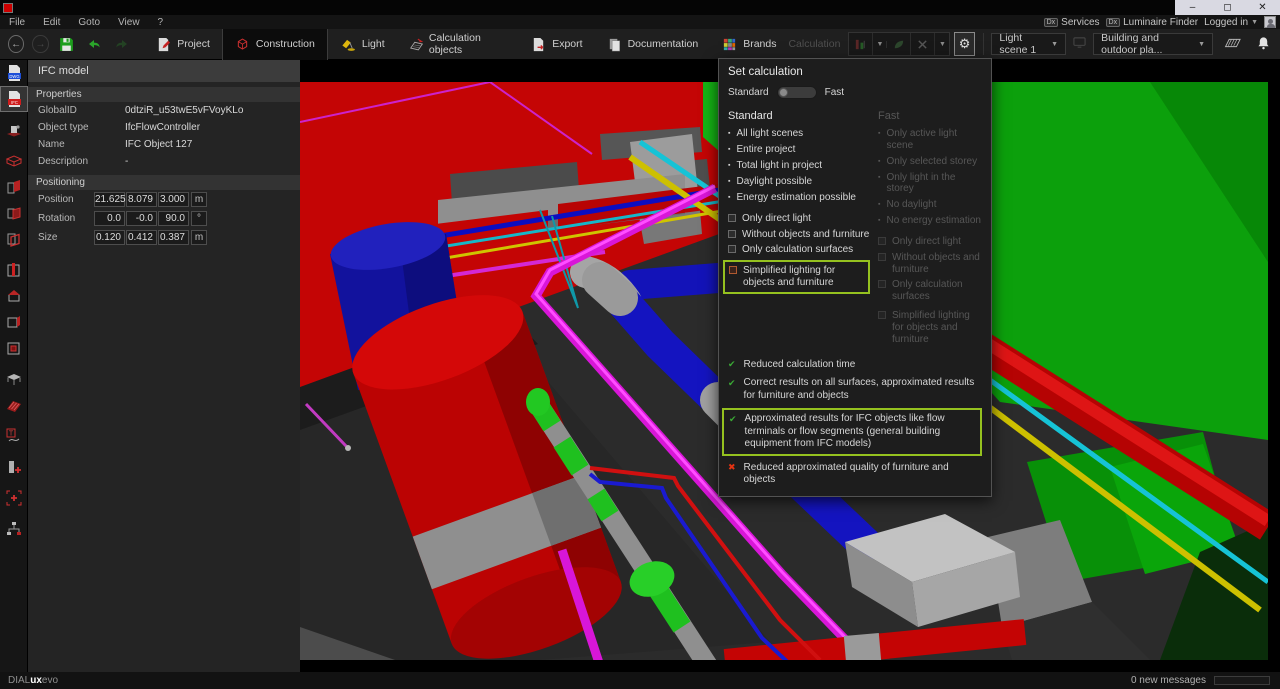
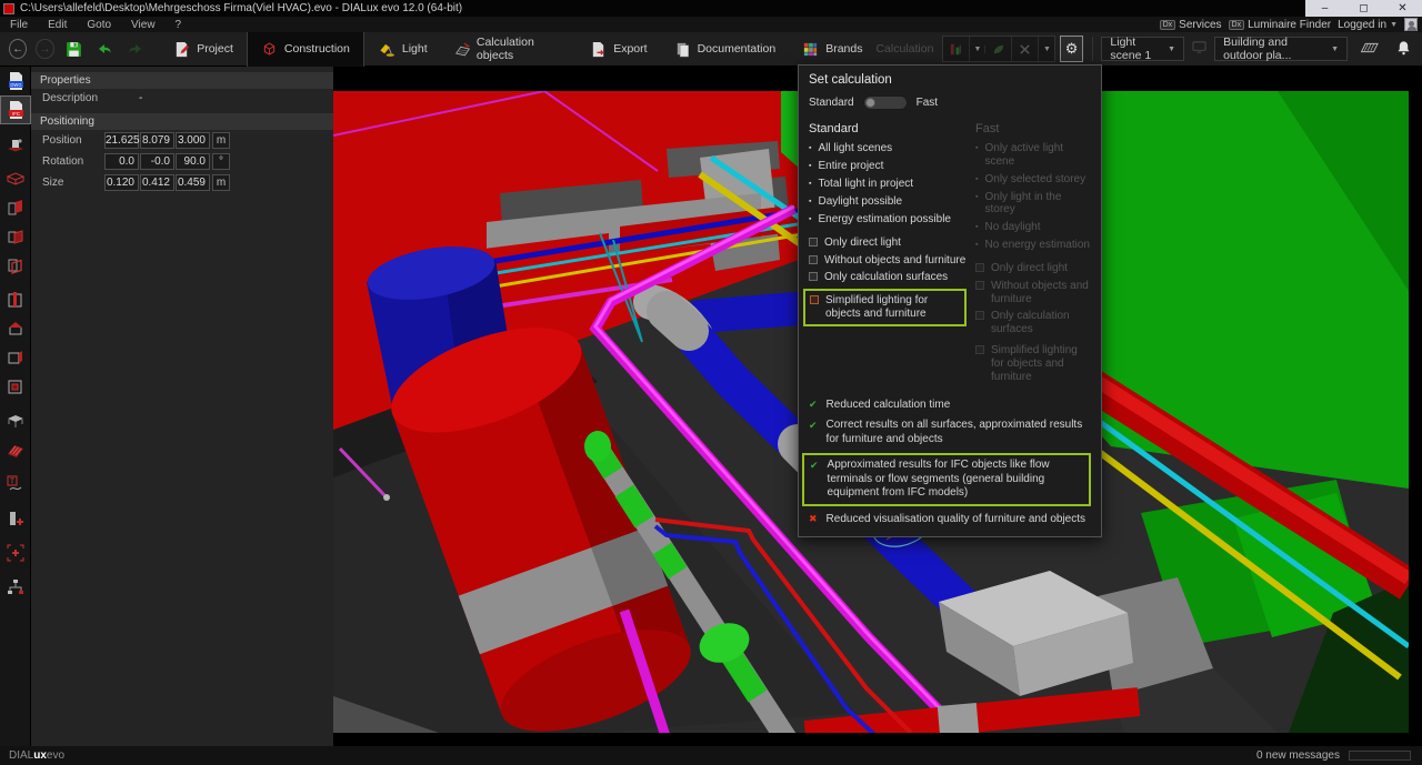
+ C:\Users\allefeld\Desktop\Mehrgeschoss Firma(Viel HVAC).evo - DIALux evo 12.0 (64-bit)
  –
  ◻
  ✕
  File
  Edit
  Goto
  View
  ?
  Services
  Luminaire Finder
  Logged in
  ←
  →
  Project
  Construction
  Light
  Calculation objects
  Export
  Documentation
  Brands
  Calculation
  ⚙
  Light scene 1
  Building and outdoor pla...
- IFC model
  Properties
- GlobalID
- 0dtziR_u53twE5vFVoyKLo
- Object type
- IfcFlowController
- Name
- IFC Object 127
  Description
  -
  Positioning
  Position
  21.625
  8.079
  3.000
  m
  Rotation
  0.0
  -0.0
  90.0
  °
  Size
  0.120
  0.412
- 0.387
+ 0.459
  m
  Set calculation
  Standard
  Fast
  Standard
  All light scenes
  Entire project
  Total light in project
  Daylight possible
  Energy estimation possible
  Only direct light
  Without objects and furniture
  Only calculation surfaces
  Simplified lighting for objects and furniture
  Fast
  Only active light scene
  Only selected storey
  Only light in the storey
  No daylight
  No energy estimation
  Only direct light
  Without objects and furniture
  Only calculation surfaces
  Simplified lighting for objects and furniture
  ✔
  Reduced calculation time
  ✔
  Correct results on all surfaces, approximated results for furniture and objects
  ✔
  Approximated results for IFC objects like flow terminals or flow segments (general building equipment from IFC models)
  ✖
- Reduced approximated quality of furniture and objects
+ Reduced visualisation quality of furniture and objects
  DIALuxevo
  0 new messages
